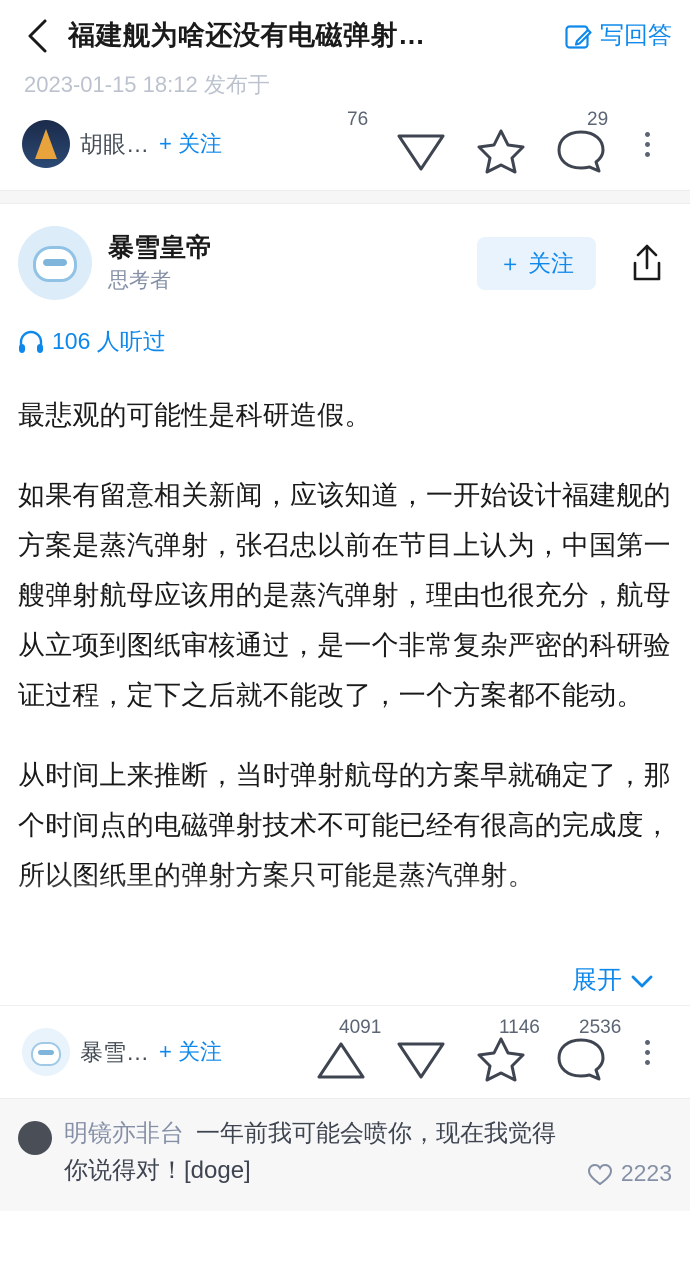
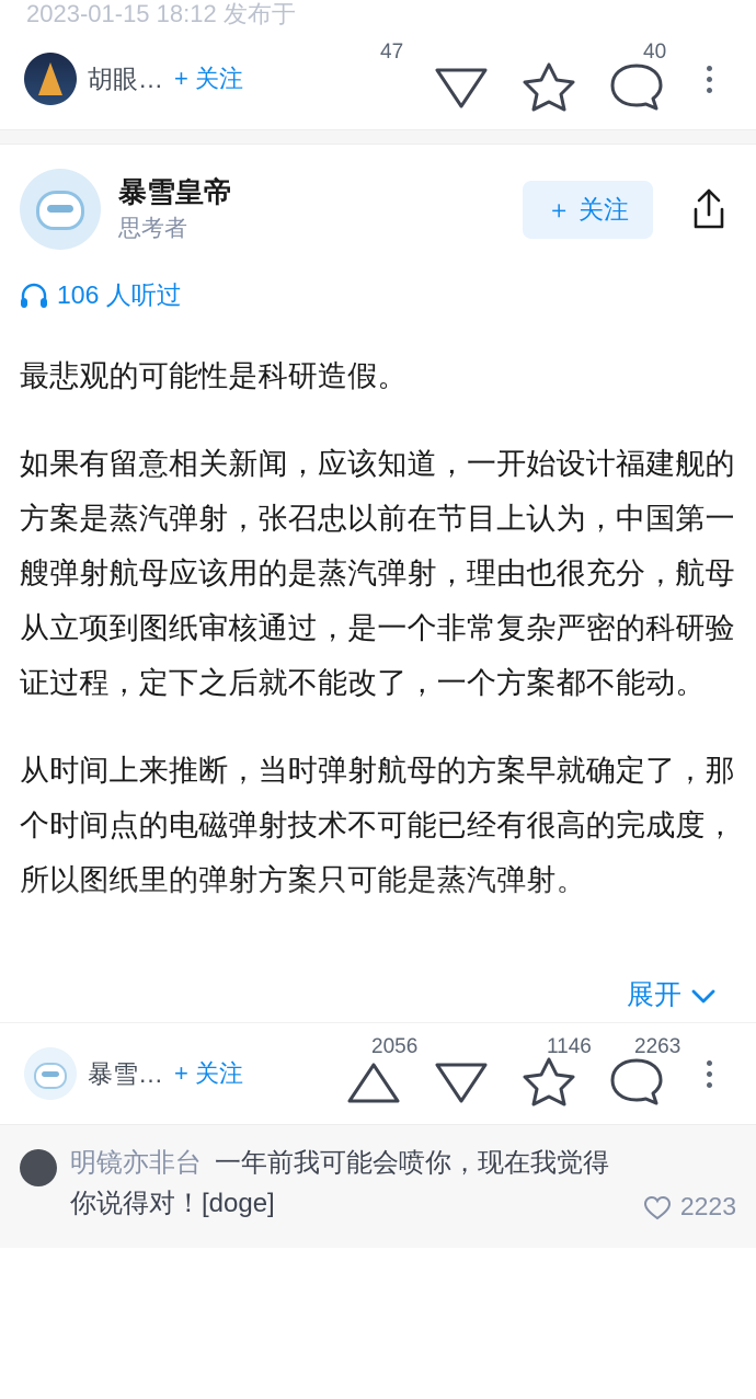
- 福建舰为啥还没有电磁弹射…
- 写回答
  2023-01-15 18:12 发布于
  胡眼…
  + 关注
- 76
+ 47
- 29
+ 40
  暴雪皇帝
  思考者
  ＋ 关注
  106 人听过
  最悲观的可能性是科研造假。
  如果有留意相关新闻，应该知道，一开始设计福建舰的方案是蒸汽弹射，张召忠以前在节目上认为，中国第一艘弹射航母应该用的是蒸汽弹射，理由也很充分，航母从立项到图纸审核通过，是一个非常复杂严密的科研验证过程，定下之后就不能改了，一个方案都不能动。
  从时间上来推断，当时弹射航母的方案早就确定了，那个时间点的电磁弹射技术不可能已经有很高的完成度，
  展开
  暴雪…
  + 关注
- 4091
+ 2056
  1146
- 2536
+ 2263
  明镜亦非台 一年前我可能会喷你，现在我觉得你说得对！[doge]
  2223
